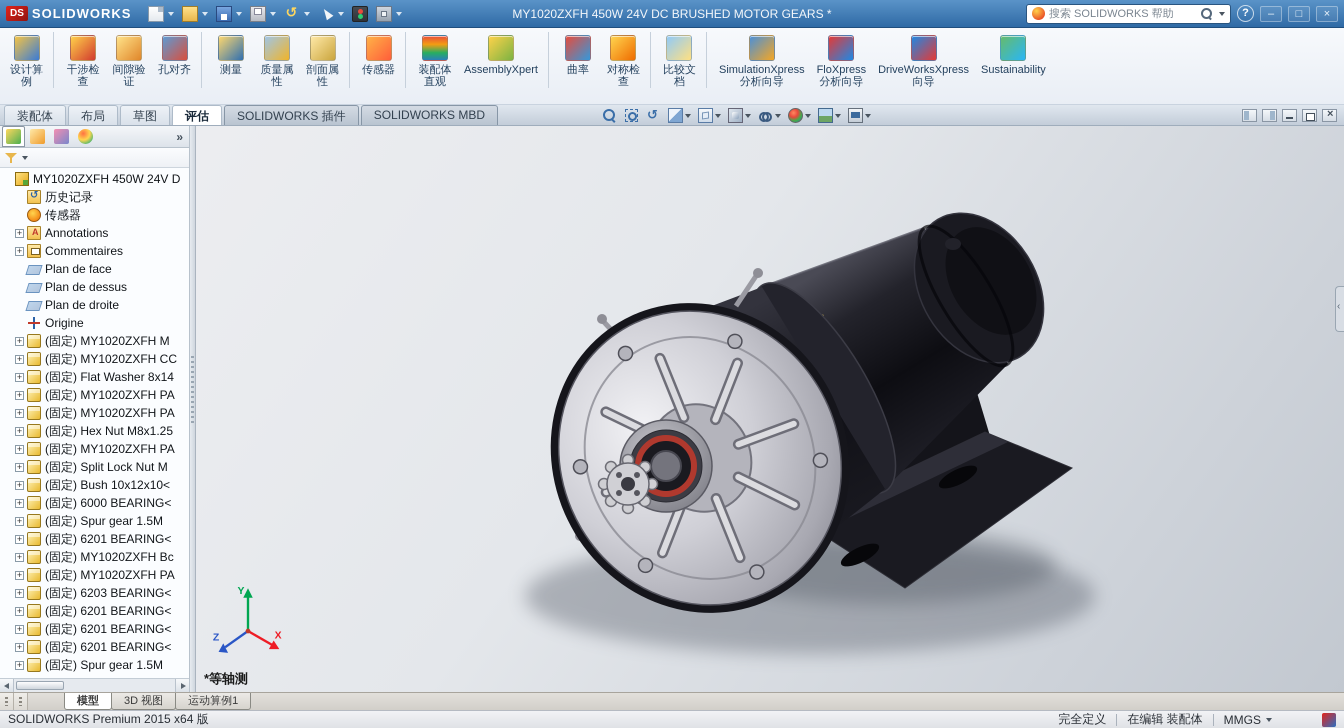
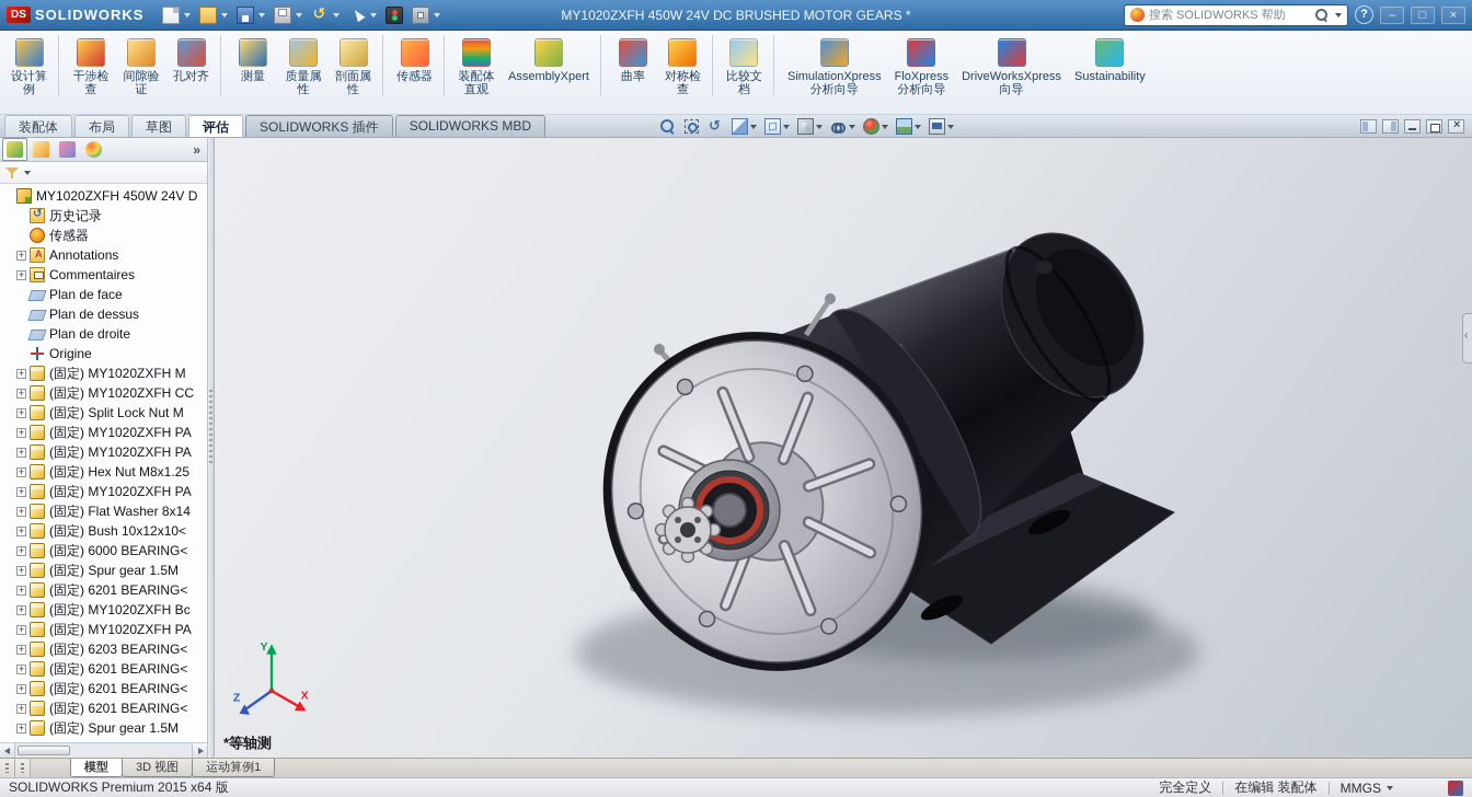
  DS
  SOLIDWORKS
  MY1020ZXFH 450W 24V DC BRUSHED MOTOR GEARS *
  搜索 SOLIDWORKS 帮助
  ?
  –
  □
  ×
  设计算
  例
  干涉检
  查
  间隙验
  证
  孔对齐
  测量
  质量属
  性
  剖面属
  性
  传感器
  装配体
  直观
  AssemblyXpert
  曲率
  对称检
  查
  比较文
  档
  SimulationXpress
  分析向导
  FloXpress
  分析向导
  DriveWorksXpress
  向导
  Sustainability
  装配体
  布局
  草图
  评估
  SOLIDWORKS 插件
  SOLIDWORKS MBD
  »
  MY1020ZXFH 450W 24V D
  历史记录
  传感器
  Annotations
  Commentaires
  Plan de face
  Plan de dessus
  Plan de droite
  Origine
  (固定) MY1020ZXFH M
  (固定) MY1020ZXFH CC
- (固定) Flat Washer 8x14
+ (固定) Split Lock Nut M
  (固定) MY1020ZXFH PA
  (固定) MY1020ZXFH PA
  (固定) Hex Nut M8x1.25
  (固定) MY1020ZXFH PA
- (固定) Split Lock Nut M
+ (固定) Flat Washer 8x14
  (固定) Bush 10x12x10<
  (固定) 6000 BEARING<
  (固定) Spur gear 1.5M
  (固定) 6201 BEARING<
  (固定) MY1020ZXFH Bc
  (固定) MY1020ZXFH PA
  (固定) 6203 BEARING<
  (固定) 6201 BEARING<
  (固定) 6201 BEARING<
  (固定) 6201 BEARING<
  (固定) Spur gear 1.5M
  Y
  X
  Z
  *等轴测
  模型
  3D 视图
  运动算例1
  SOLIDWORKS Premium 2015 x64 版
  完全定义
  在编辑 装配体
  MMGS
